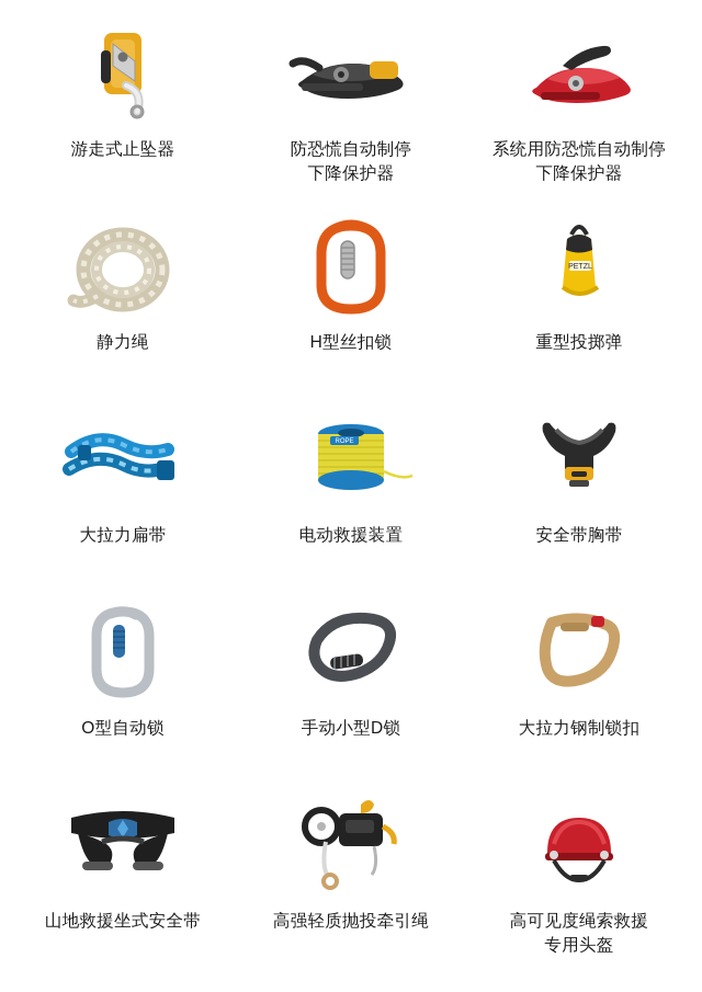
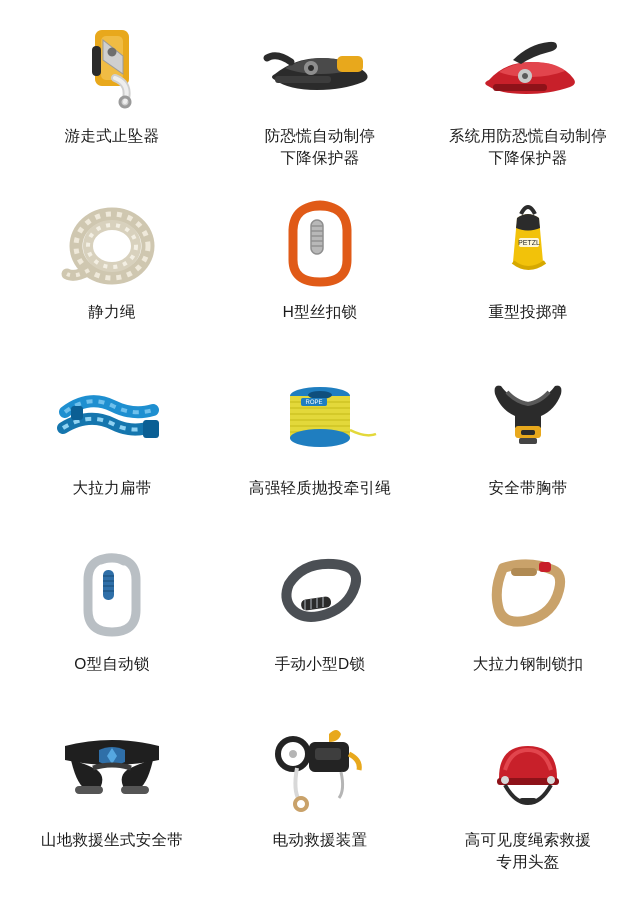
  游走式止坠器
  防恐慌自动制停
  下降保护器
  系统用防恐慌自动制停
  下降保护器
  静力绳
  H型丝扣锁
  重型投掷弹
  大拉力扁带
- 电动救援装置
+ 高强轻质抛投牵引绳
  安全带胸带
  O型自动锁
  手动小型D锁
  大拉力钢制锁扣
  山地救援坐式安全带
- 高强轻质抛投牵引绳
+ 电动救援装置
  高可见度绳索救援
  专用头盔
